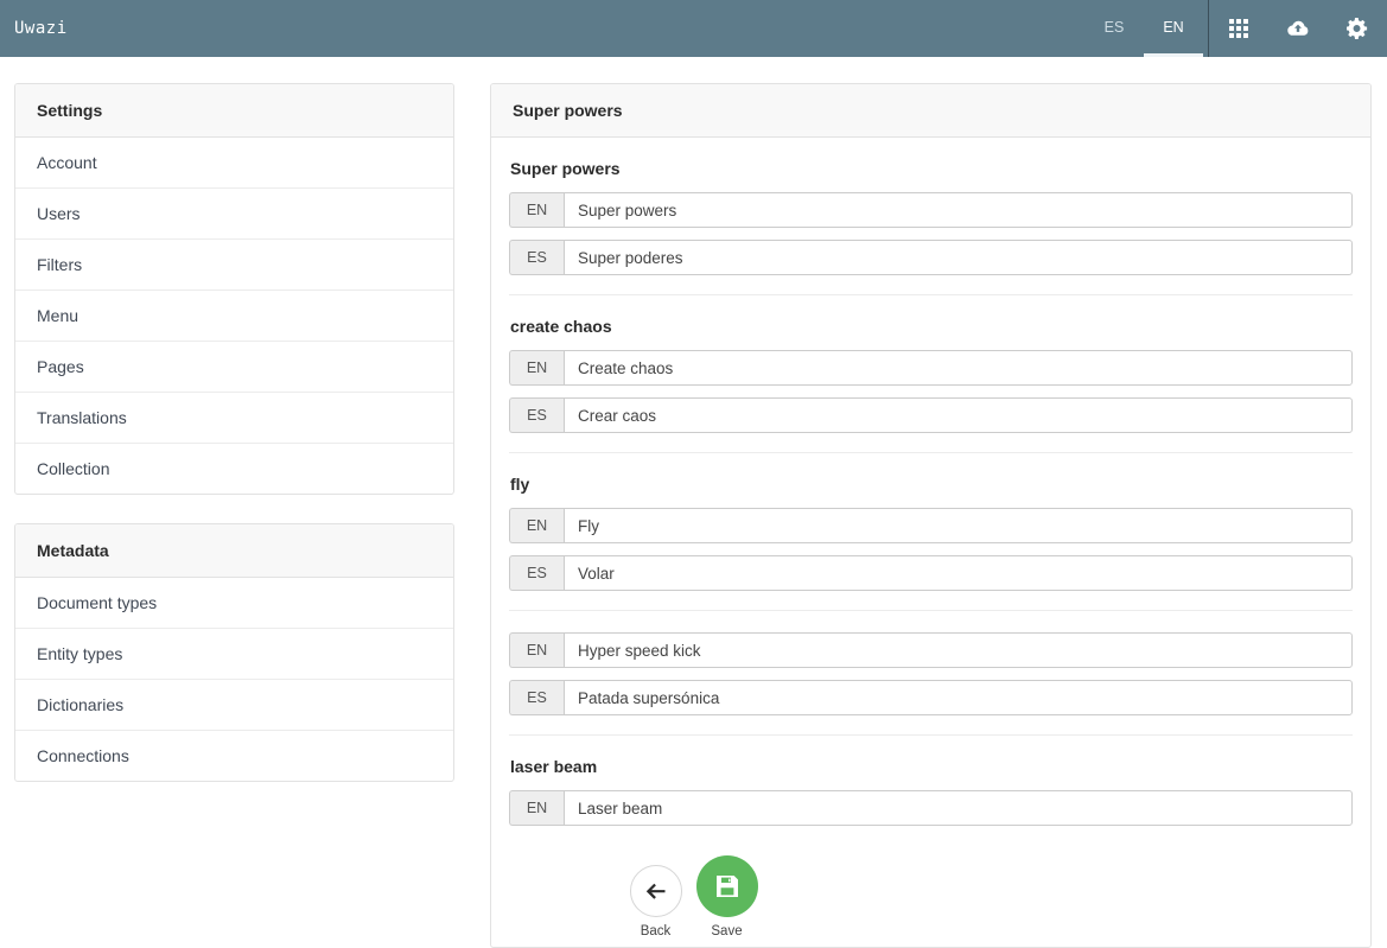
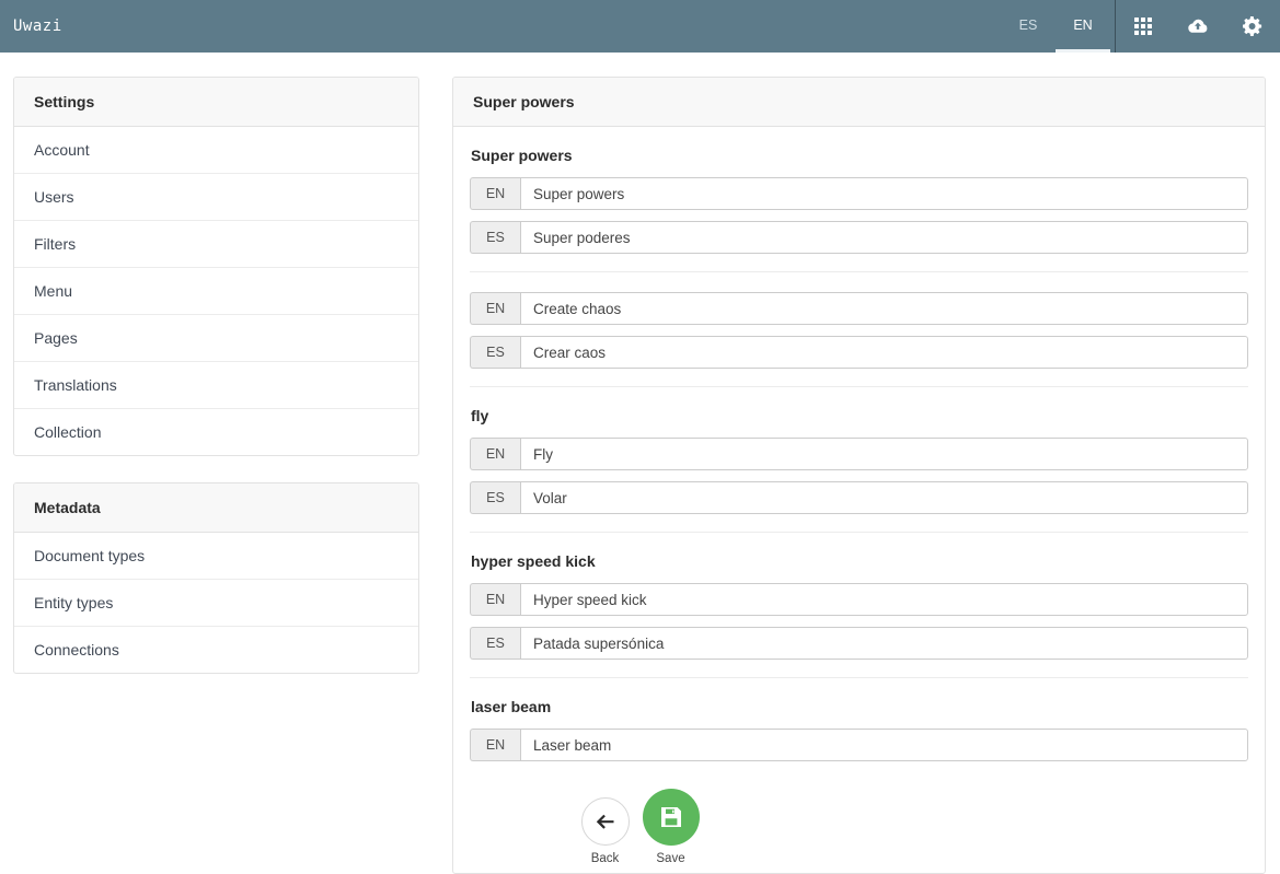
  Uwazi
  ES
  EN
  Settings
  Account
  Users
  Filters
  Menu
  Pages
  Translations
  Collection
  Metadata
  Document types
  Entity types
- Dictionaries
  Connections
  Super powers
  Super powers
  EN
  Super powers
  ES
  Super poderes
- create chaos
  EN
  Create chaos
  ES
  Crear caos
  fly
  EN
  Fly
  ES
  Volar
+ hyper speed kick
  EN
  Hyper speed kick
  ES
  Patada supersónica
  laser beam
  EN
  Laser beam
  Back
  Save
